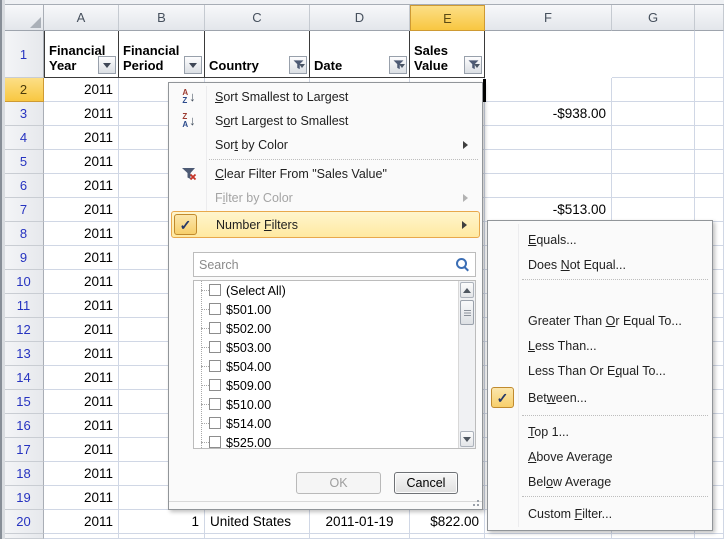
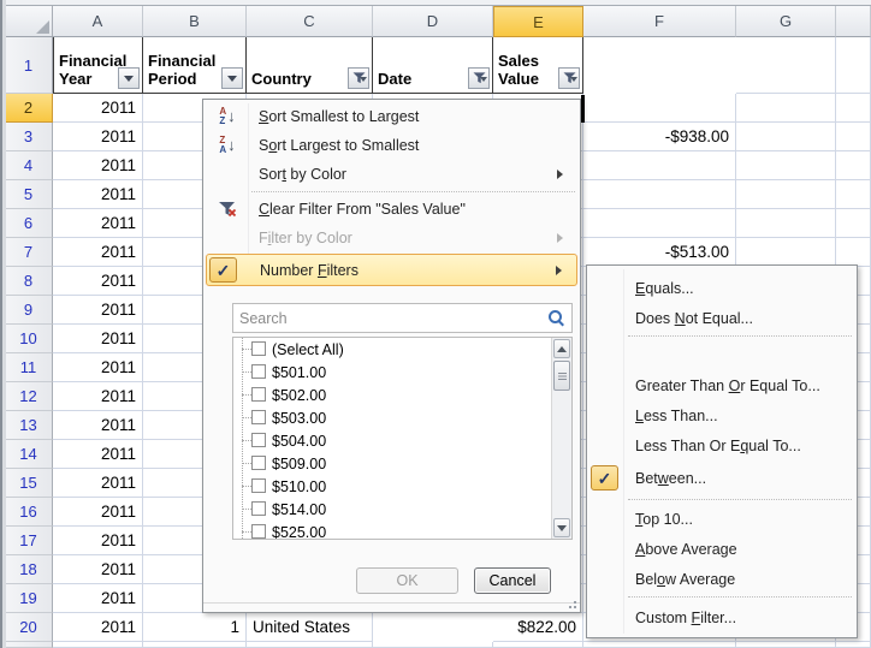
  1
  Financial Year
  Financial Period
  Country
  Date
  Sales Value
  A
  B
  C
  D
  E
  F
  G
  2
  2011
  3
  2011
  -$938.00
  4
  2011
  5
  2011
  6
  2011
  7
  2011
  -$513.00
  8
  2011
  9
  2011
  10
  2011
  11
  2011
  12
  2011
  13
  2011
  14
  2011
  15
  2011
  16
  2011
  17
  2011
  18
  2011
  19
  2011
  20
  2011
  1
  United States
- 2011-01-19
  $822.00
  A
  Z
  ↓
  Sort Smallest to Largest
  Z
  A
  ↓
  Sort Largest to Smallest
  Sort by Color
  Clear Filter From "Sales Value"
  Filter by Color
  ✓
  Number Filters
  Search
  (Select All)
  $501.00
  $502.00
  $503.00
  $504.00
  $509.00
  $510.00
  $514.00
  $525.00
  OK
  Cancel
  Equals...
  Does Not Equal...
  Greater Than Or Equal To...
  Less Than...
  Less Than Or Equal To...
  ✓
  Between...
- Top 1...
+ Top 10...
  Above Average
  Below Average
  Custom Filter...
